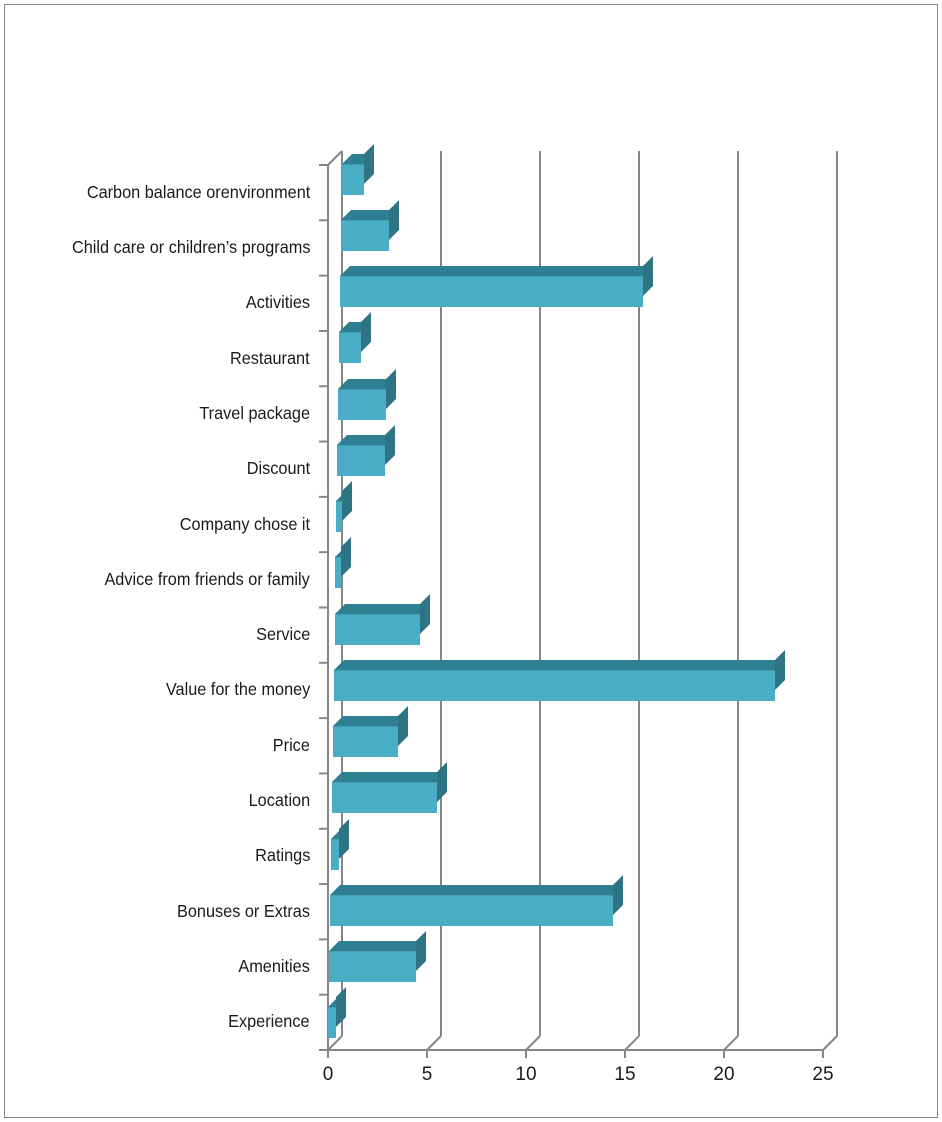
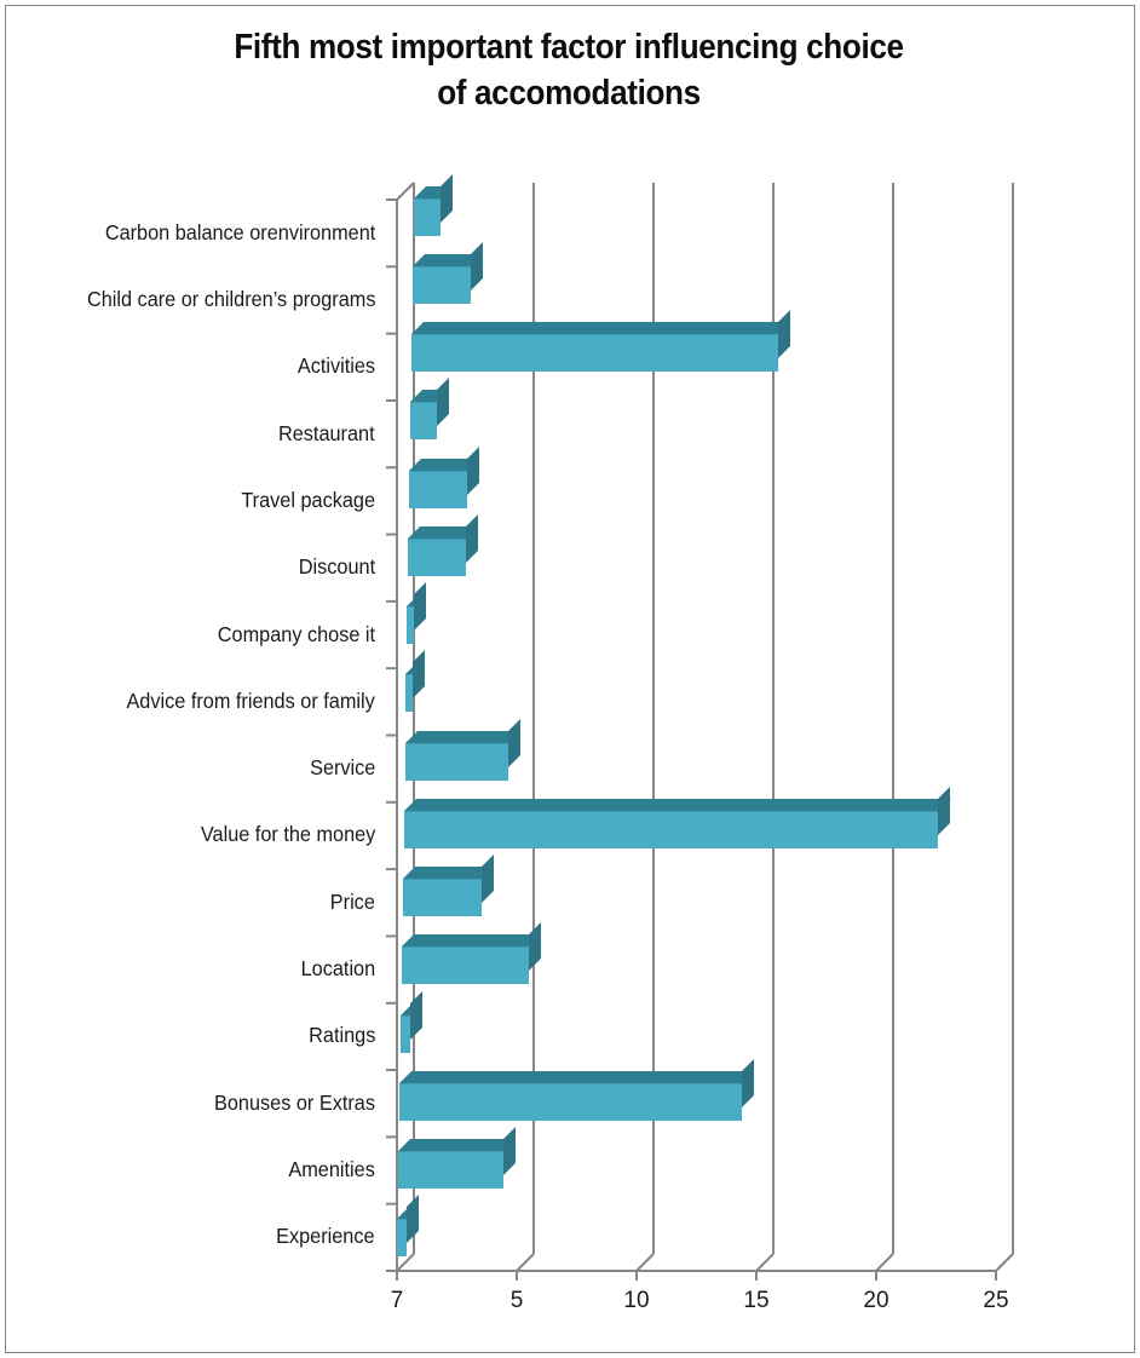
+ Fifth most important factor influencing choice
+ of accomodations
  Carbon balance orenvironment
  Child care or children’s programs
  Activities
  Restaurant
  Travel package
  Discount
  Company chose it
  Advice from friends or family
  Service
  Value for the money
  Price
  Location
  Ratings
  Bonuses or Extras
  Amenities
  Experience
- 0
+ 7
  5
  10
  15
  20
  25
